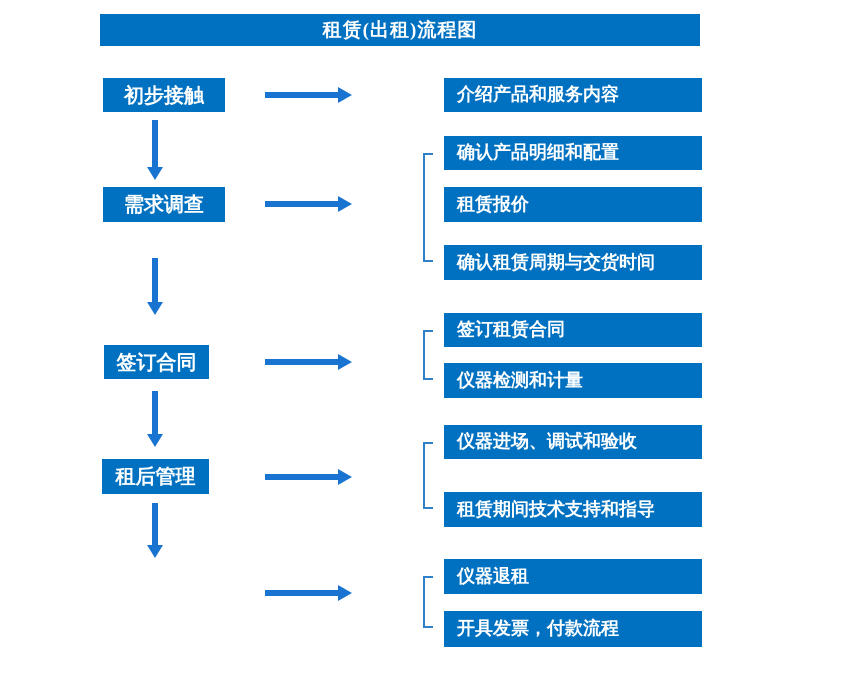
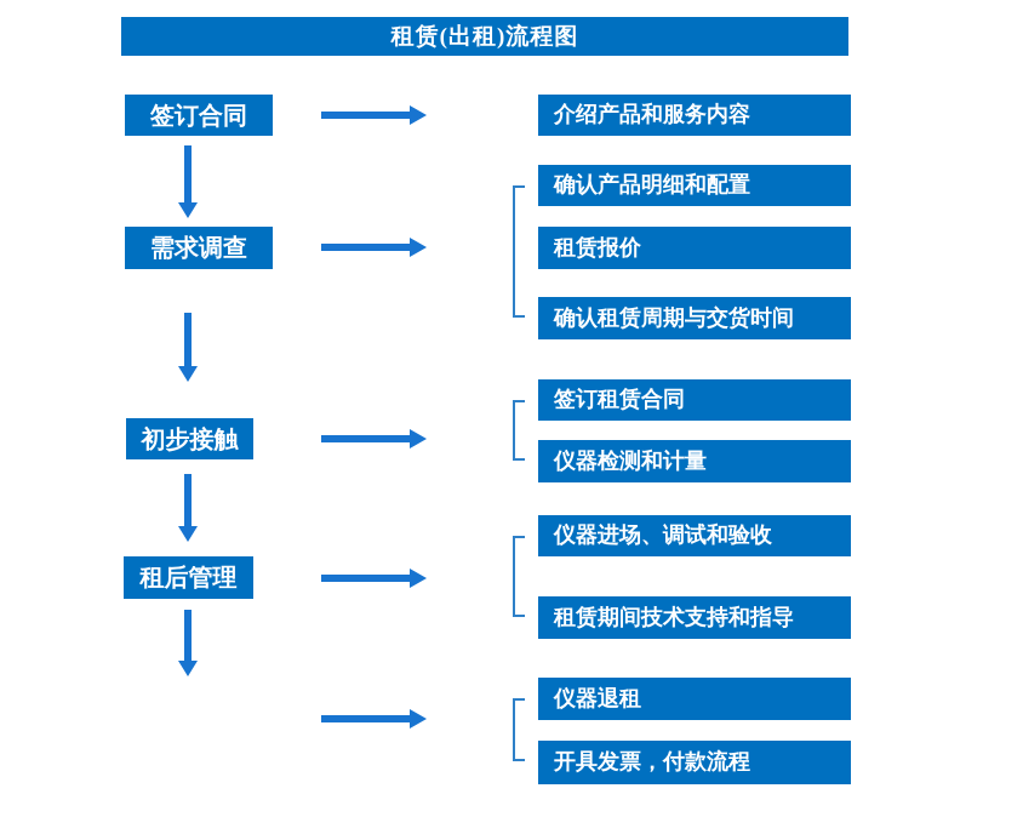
  租赁(出租)流程图
- 初步接触
+ 签订合同
  需求调查
- 签订合同
+ 初步接触
  租后管理
  介绍产品和服务内容
  确认产品明细和配置
  租赁报价
  确认租赁周期与交货时间
  签订租赁合同
  仪器检测和计量
  仪器进场、调试和验收
  租赁期间技术支持和指导
  仪器退租
  开具发票，付款流程
